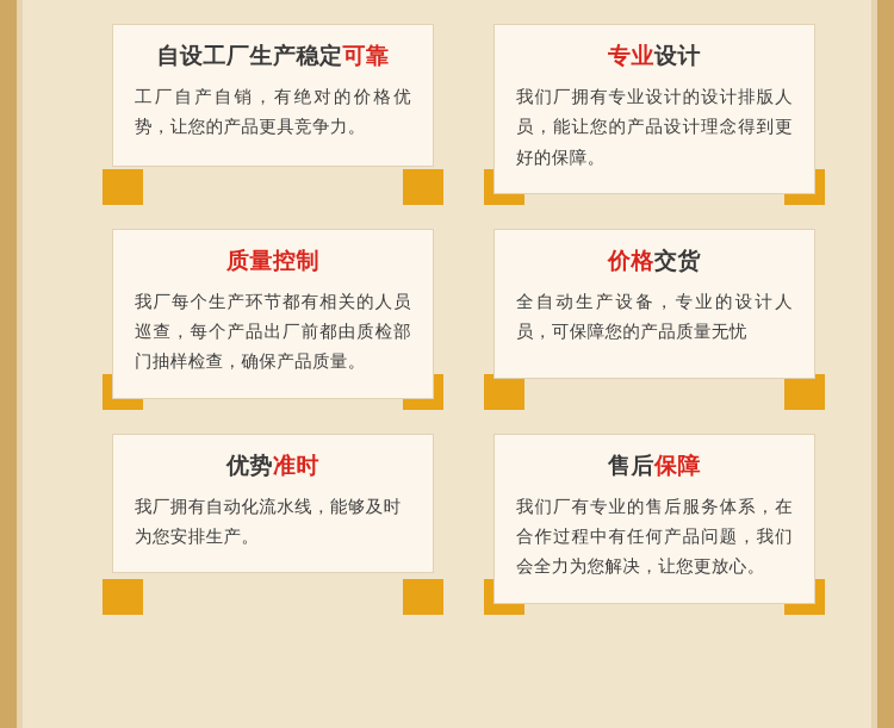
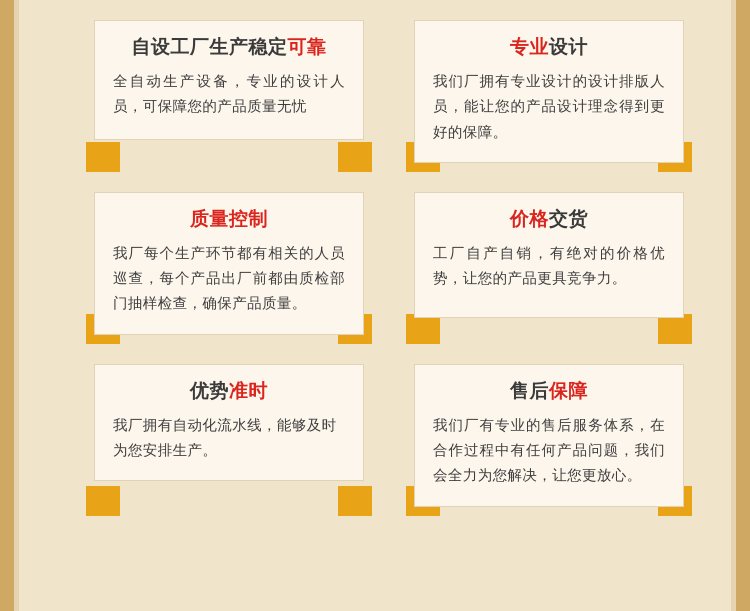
  自设工厂生产稳定可靠
- 工厂自产自销，有绝对的价格优势，让您的产品更具竞争力。
+ 全自动生产设备，专业的设计人员，可保障您的产品质量无忧
  专业设计
  我们厂拥有专业设计的设计排版人员，能让您的产品设计理念得到更好的保障。
  质量控制
  我厂每个生产环节都有相关的人员巡查，每个产品出厂前都由质检部门抽样检查，确保产品质量。
  价格交货
- 全自动生产设备，专业的设计人员，可保障您的产品质量无忧
+ 工厂自产自销，有绝对的价格优势，让您的产品更具竞争力。
  优势准时
  我厂拥有自动化流水线，能够及时为您安排生产。
  售后保障
  我们厂有专业的售后服务体系，在合作过程中有任何产品问题，我们会全力为您解决，让您更放心。
